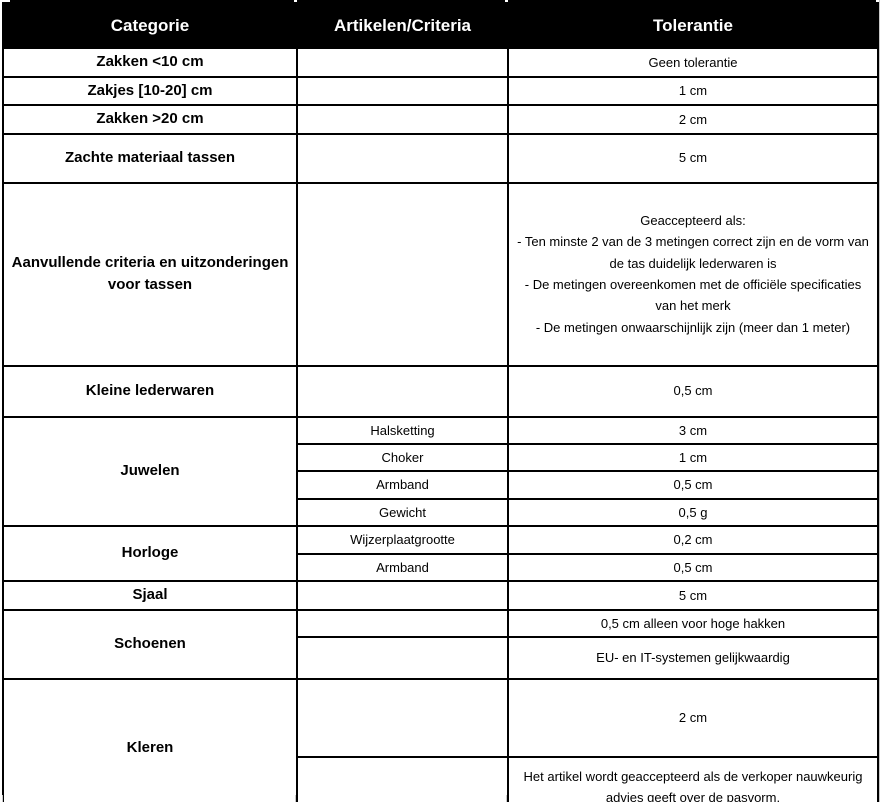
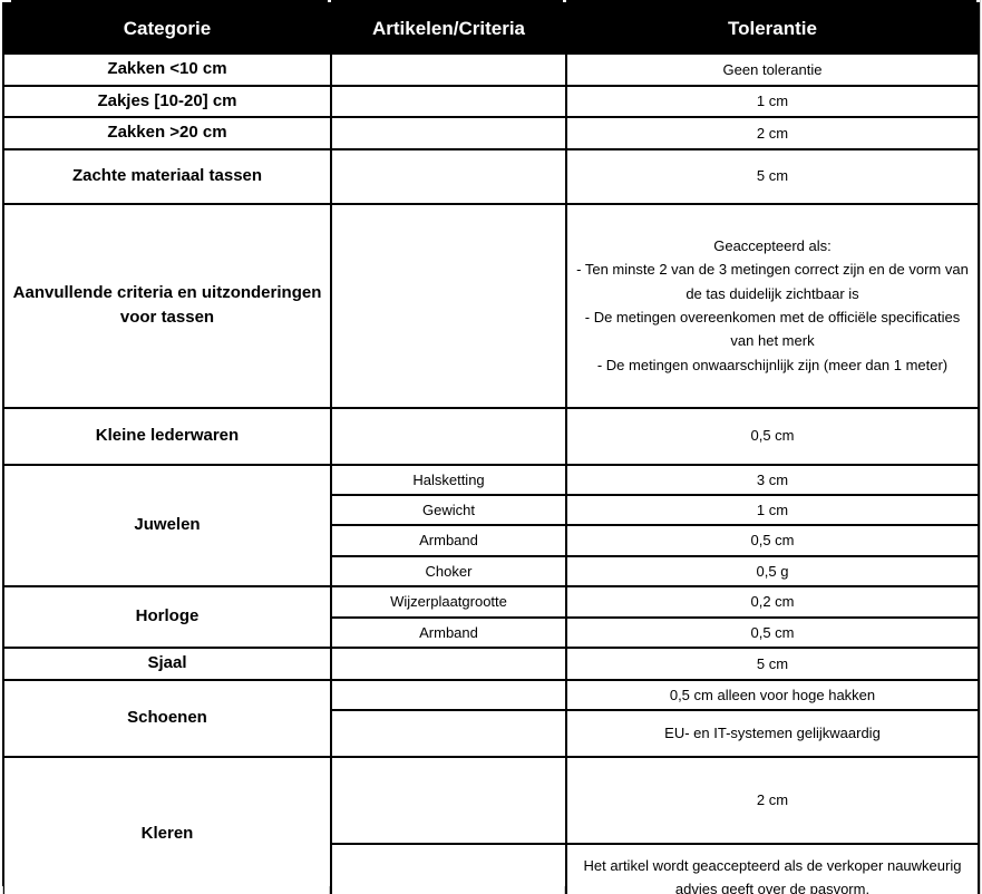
  Categorie	Artikelen/Criteria	Tolerantie
  Zakken <10 cm		Geen tolerantie
  Zakjes [10-20] cm		1 cm
  Zakken >20 cm		2 cm
  Zachte materiaal tassen		5 cm
- Aanvullende criteria en uitzonderingen voor tassen		Geaccepteerd als: - Ten minste 2 van de 3 metingen correct zijn en de vorm van de tas duidelijk lederwaren is - De metingen overeenkomen met de officiële specificaties van het merk - De metingen onwaarschijnlijk zijn (meer dan 1 meter)
+ Aanvullende criteria en uitzonderingen voor tassen		Geaccepteerd als: - Ten minste 2 van de 3 metingen correct zijn en de vorm van de tas duidelijk zichtbaar is - De metingen overeenkomen met de officiële specificaties van het merk - De metingen onwaarschijnlijk zijn (meer dan 1 meter)
  Kleine lederwaren		0,5 cm
  Juwelen	Halsketting	3 cm
- Choker	1 cm
+ Gewicht	1 cm
  Armband	0,5 cm
- Gewicht	0,5 g
+ Choker	0,5 g
  Horloge	Wijzerplaatgrootte	0,2 cm
  Armband	0,5 cm
  Sjaal		5 cm
  Schoenen		0,5 cm alleen voor hoge hakken
  	EU- en IT-systemen gelijkwaardig
  Kleren		2 cm
  	Het artikel wordt geaccepteerd als de verkoper nauwkeurig advies geeft over de pasvorm.
